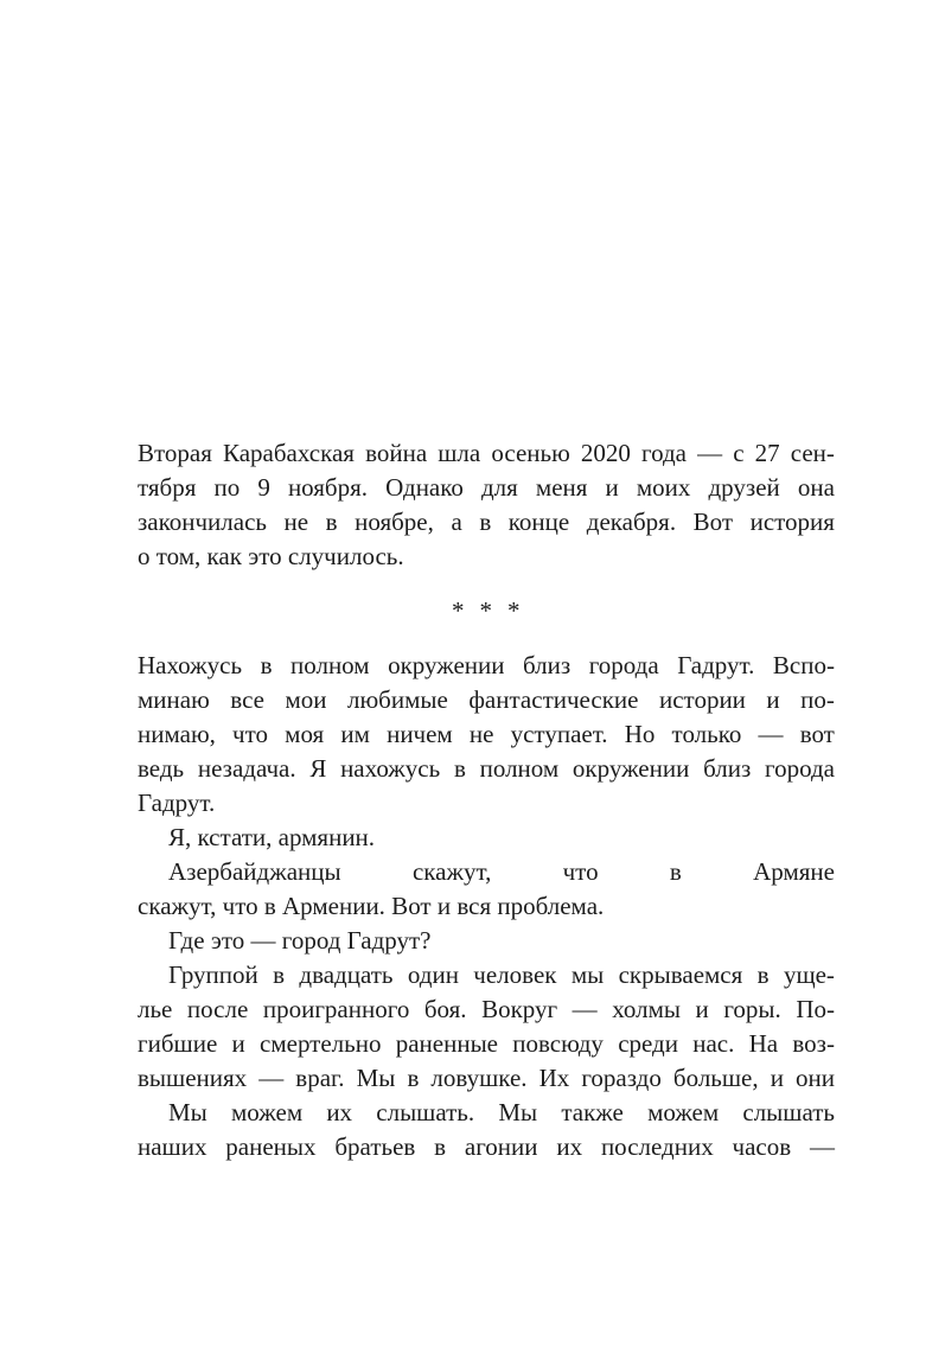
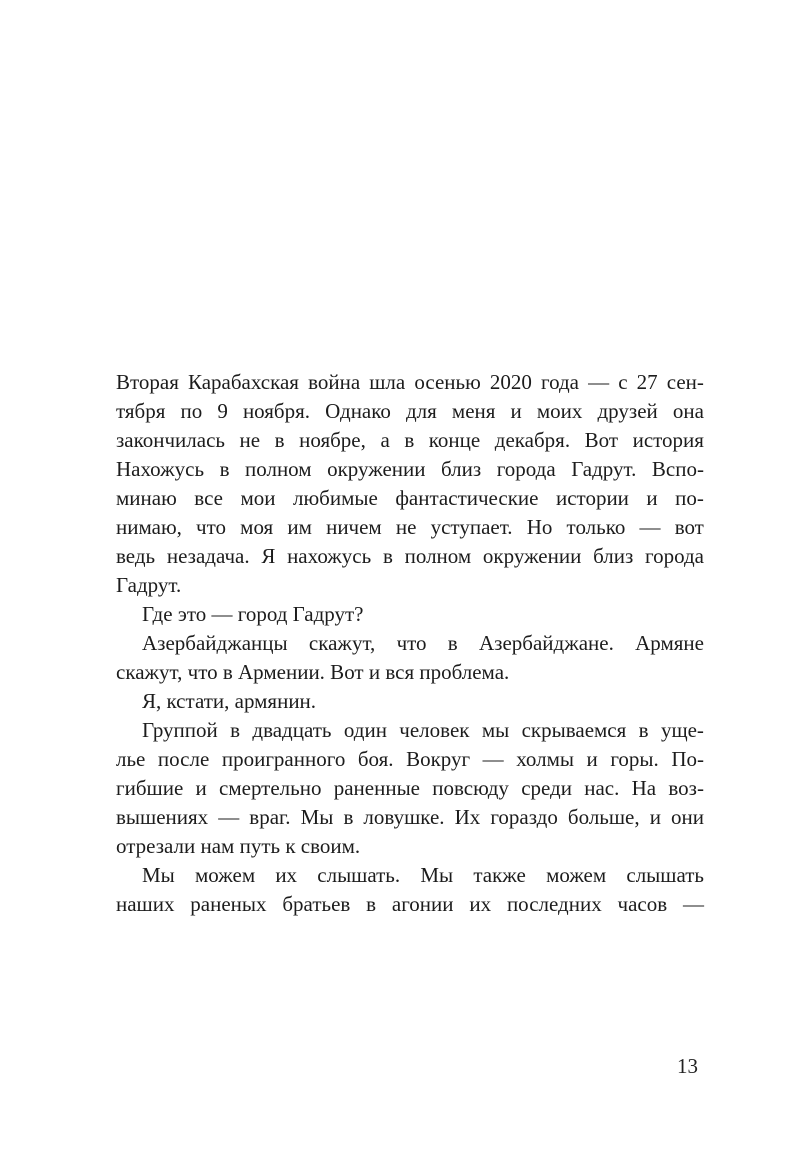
  Вторая
  Карабахская
  война
  шла
  осенью
  2020
  года
  —
  с
  27
  сен-
  тября
  по
  9
  ноября.
  Однако
  для
  меня
  и
  моих
  друзей
  она
  закончилась
  не
  в
  ноябре,
  а
  в
  конце
  декабря.
  Вот
  история
- о том, как это случилось.
- * * *
  Нахожусь
  в
  полном
  окружении
  близ
  города
  Гадрут.
  Вспо-
  минаю
  все
  мои
  любимые
  фантастические
  истории
  и
  по-
  нимаю,
  что
  моя
  им
  ничем
  не
  уступает.
  Но
  только
  —
  вот
  ведь
  незадача.
  Я
  нахожусь
  в
  полном
  окружении
  близ
  города
  Гадрут.
- Я, кстати, армянин.
+ Где это — город Гадрут?
  Азербайджанцы
  скажут,
  что
  в
+ Азербайджане.
  Армяне
  скажут, что в Армении. Вот и вся проблема.
- Где это — город Гадрут?
+ Я, кстати, армянин.
  Группой
  в
  двадцать
  один
  человек
  мы
  скрываемся
  в
  уще-
  лье
  после
  проигранного
  боя.
  Вокруг
  —
  холмы
  и
  горы.
  По-
  гибшие
  и
  смертельно
  раненные
  повсюду
  среди
  нас.
  На
  воз-
  вышениях
  —
  враг.
  Мы
  в
  ловушке.
  Их
  гораздо
  больше,
  и
  они
+ отрезали нам путь к своим.
  Мы
  можем
  их
  слышать.
  Мы
  также
  можем
  слышать
  наших
  раненых
  братьев
  в
  агонии
  их
  последних
  часов
  —
+ 13
